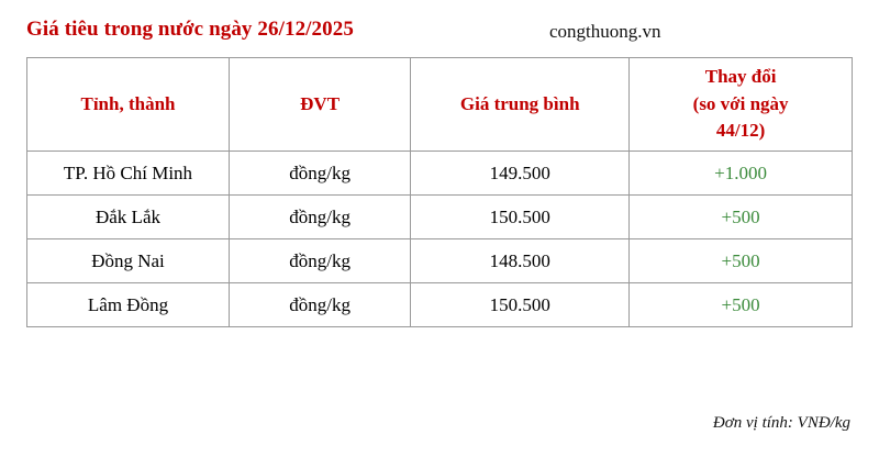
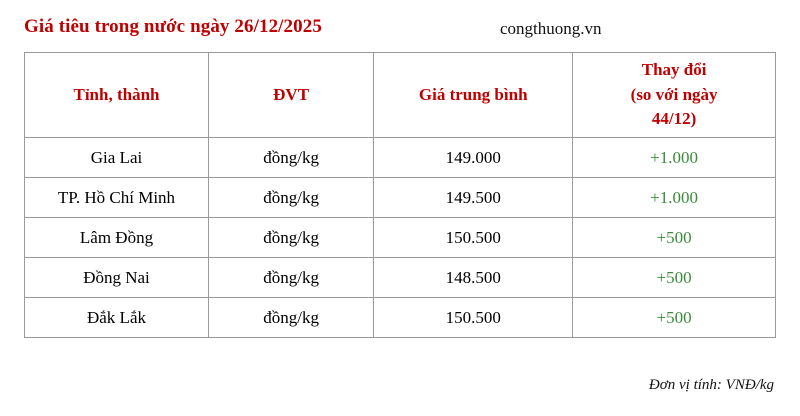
  Giá tiêu trong nước ngày 26/12/2025
  congthuong.vn
  Tỉnh, thành	ĐVT	Giá trung bình	Thay đổi (so với ngày 44/12)
+ Gia Lai	đồng/kg	149.000	+1.000
  TP. Hồ Chí Minh	đồng/kg	149.500	+1.000
- Đắk Lắk	đồng/kg	150.500	+500
+ Lâm Đồng	đồng/kg	150.500	+500
  Đồng Nai	đồng/kg	148.500	+500
- Lâm Đồng	đồng/kg	150.500	+500
+ Đắk Lắk	đồng/kg	150.500	+500
  Đơn vị tính: VNĐ/kg
